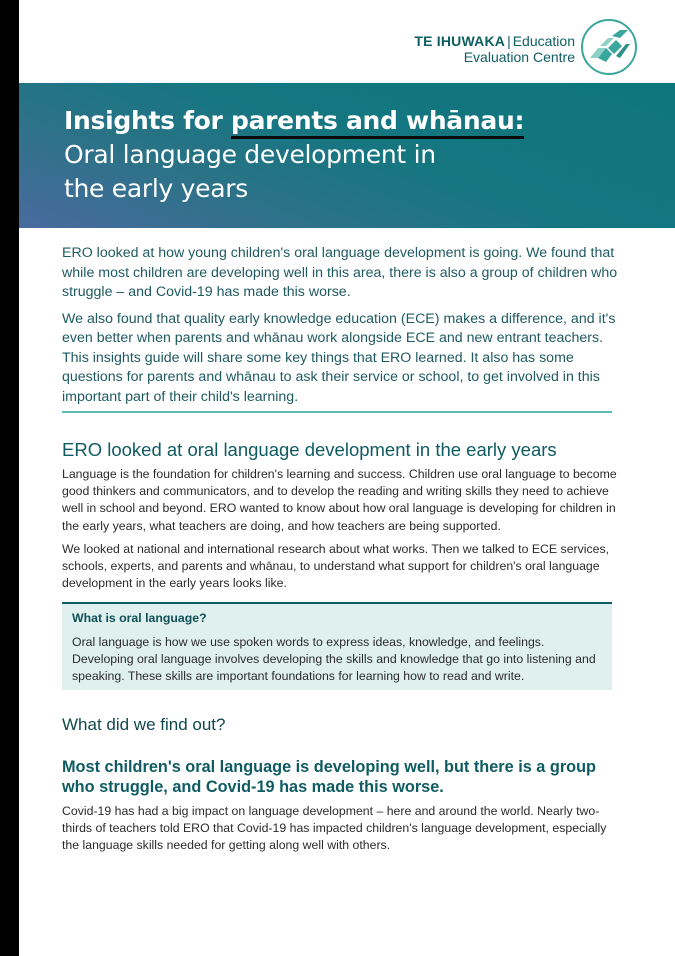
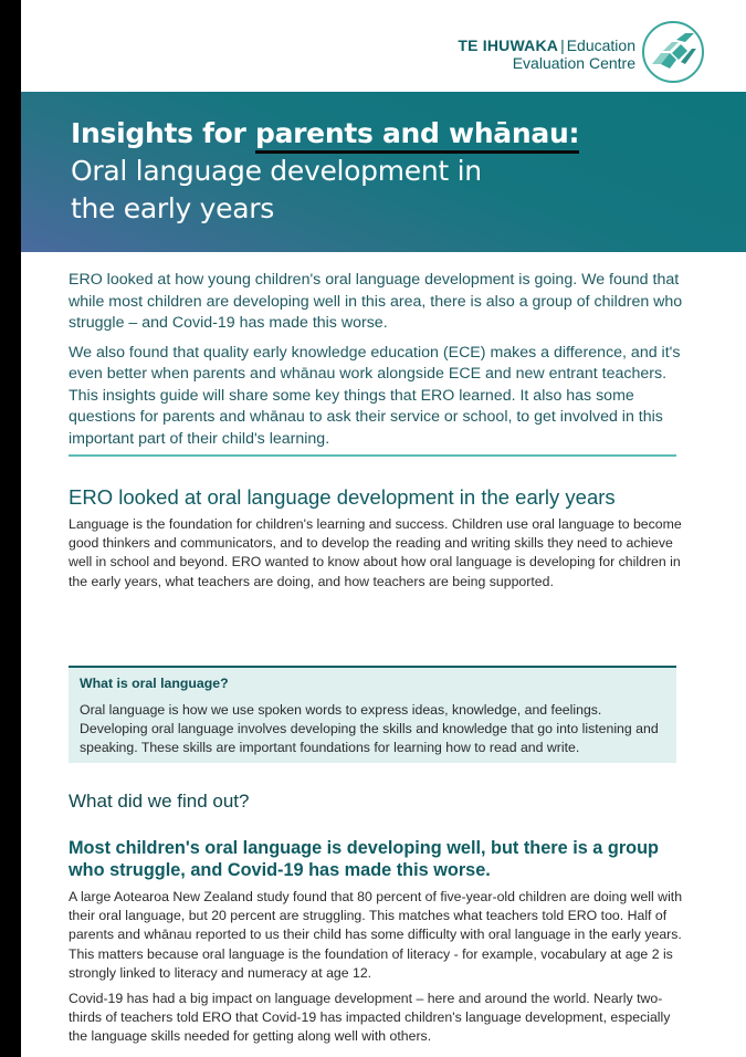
  TE IHUWAKA | Education
  Evaluation Centre
  Insights for parents and whānau:
  Oral language development in
  the early years
  ERO looked at how young children's oral language development is going. We found that while most children are developing well in this area, there is also a group of children who struggle – and Covid-19 has made this worse.
  We also found that quality early knowledge education (ECE) makes a difference, and it's even better when parents and whānau work alongside ECE and new entrant teachers. This insights guide will share some key things that ERO learned. It also has some questions for parents and whānau to ask their service or school, to get involved in this important part of their child's learning.
  ERO looked at oral language development in the early years
  Language is the foundation for children's learning and success. Children use oral language to become good thinkers and communicators, and to develop the reading and writing skills they need to achieve well in school and beyond. ERO wanted to know about how oral language is developing for children in the early years, what teachers are doing, and how teachers are being supported.
- We looked at national and international research about what works. Then we talked to ECE services, schools, experts, and parents and whānau, to understand what support for children's oral language development in the early years looks like.
  What is oral language?
  Oral language is how we use spoken words to express ideas, knowledge, and feelings. Developing oral language involves developing the skills and knowledge that go into listening and speaking. These skills are important foundations for learning how to read and write.
  What did we find out?
  Most children's oral language is developing well, but there is a group who struggle, and Covid-19 has made this worse.
+ A large Aotearoa New Zealand study found that 80 percent of five-year-old children are doing well with their oral language, but 20 percent are struggling. This matches what teachers told ERO too. Half of parents and whānau reported to us their child has some difficulty with oral language in the early years. This matters because oral language is the foundation of literacy - for example, vocabulary at age 2 is strongly linked to literacy and numeracy at age 12.
  Covid-19 has had a big impact on language development – here and around the world. Nearly two-thirds of teachers told ERO that Covid-19 has impacted children's language development, especially the language skills needed for getting along well with others.
